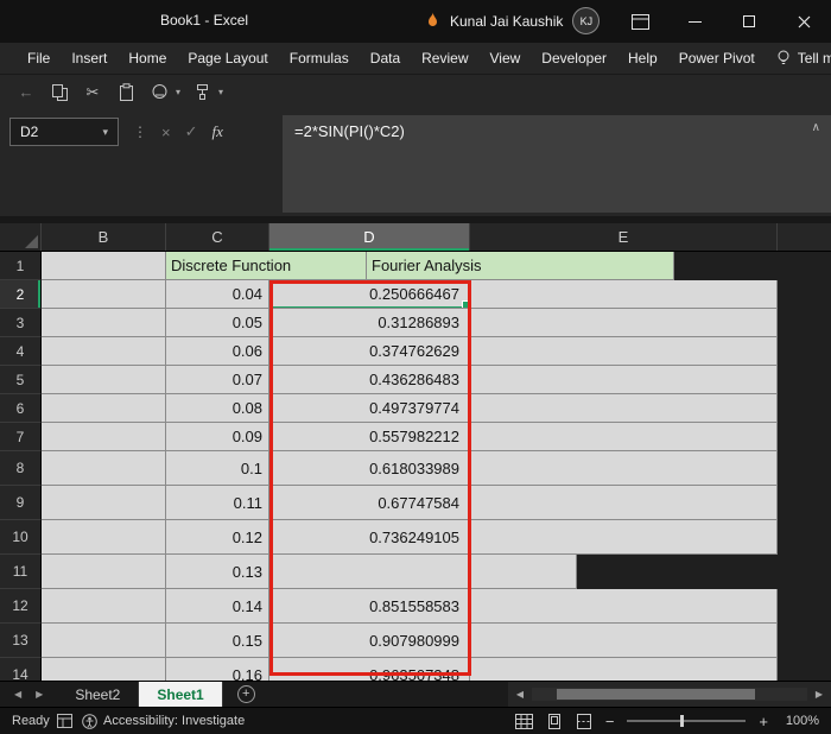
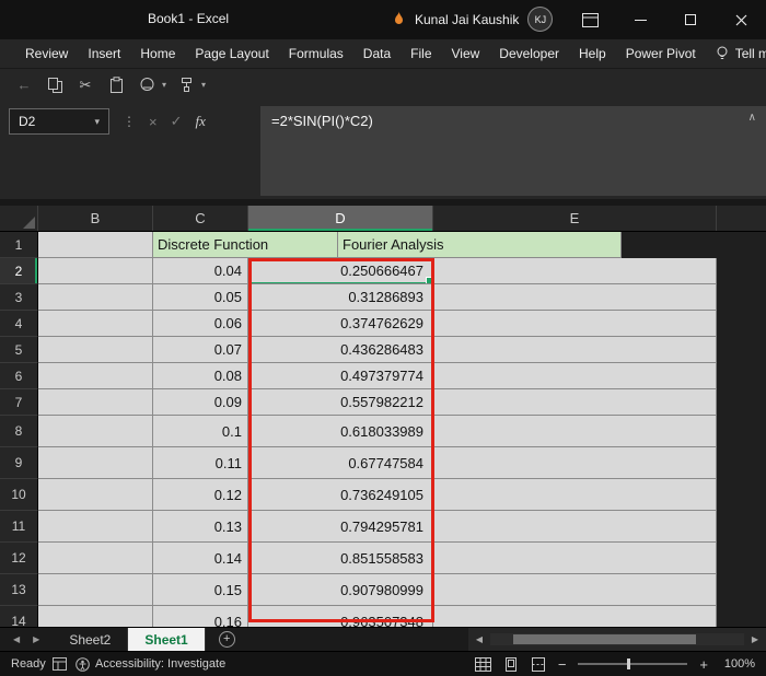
  Book1 - Excel
  Kunal Jai Kaushik
  KJ
- File
+ Review
  Insert
  Home
  Page Layout
  Formulas
  Data
- Review
+ File
  View
  Developer
  Help
  Power Pivot
  Tell m
  ←
  ✂
  ▾
  ▾
  D2
  ▾
  ⋮
  ×
  ✓
  fx
  =2*SIN(PI()*C2)
  ∧
  B
  C
  D
  E
  1
  Discrete Function
  Fourier Analysis
  2
  0.04
  0.250666467
  3
  0.05
  0.31286893
  4
  0.06
  0.374762629
  5
  0.07
  0.436286483
  6
  0.08
  0.497379774
  7
  0.09
  0.557982212
  8
  0.1
  0.618033989
  9
  0.11
  0.67747584
  10
  0.12
  0.736249105
  11
  0.13
+ 0.794295781
  12
  0.14
  0.851558583
  13
  0.15
  0.907980999
  14
  0.16
  0.963507348
  ◀
  ▶
  Sheet2
  Sheet1
  +
  ◀
  ▶
  Ready
  Accessibility: Investigate
  −
  +
  100%
